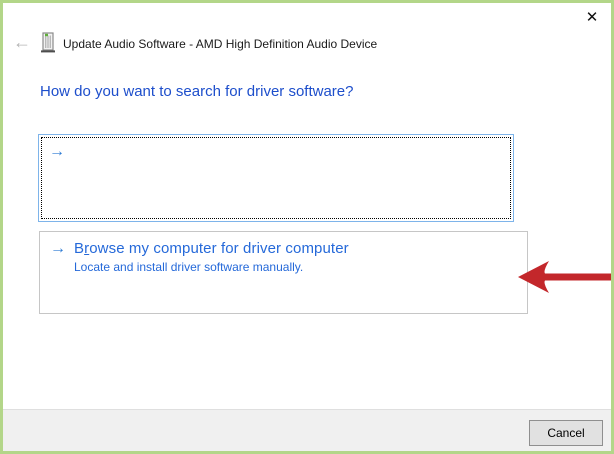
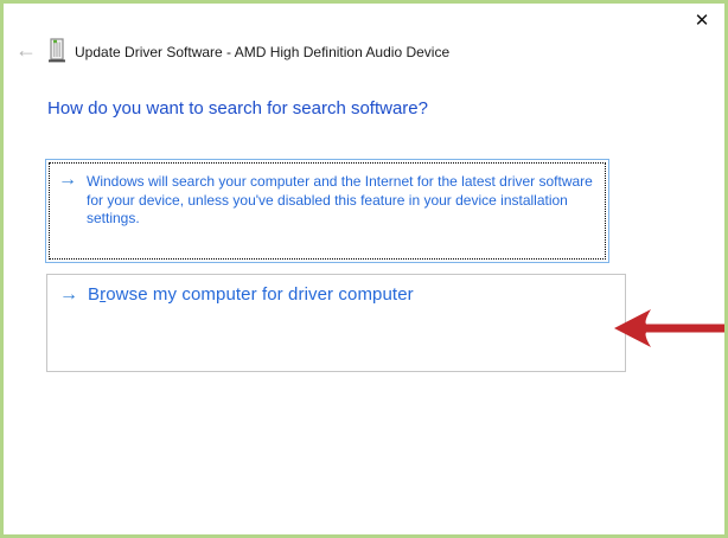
  ✕
  ←
- Update Audio Software - AMD High Definition Audio Device
+ Update Driver Software - AMD High Definition Audio Device
- How do you want to search for driver software?
+ How do you want to search for search software?
  →
+ Windows will search your computer and the Internet for the latest driver software for your device, unless you've disabled this feature in your device installation settings.
  →
  Browse my computer for driver computer
- Locate and install driver software manually.
- Cancel
